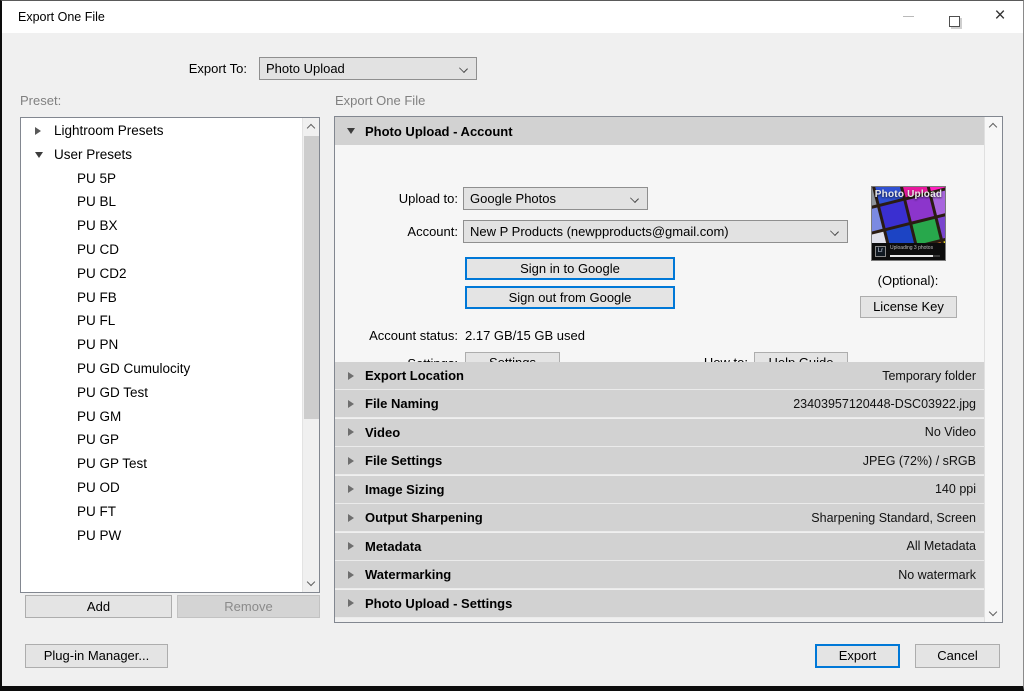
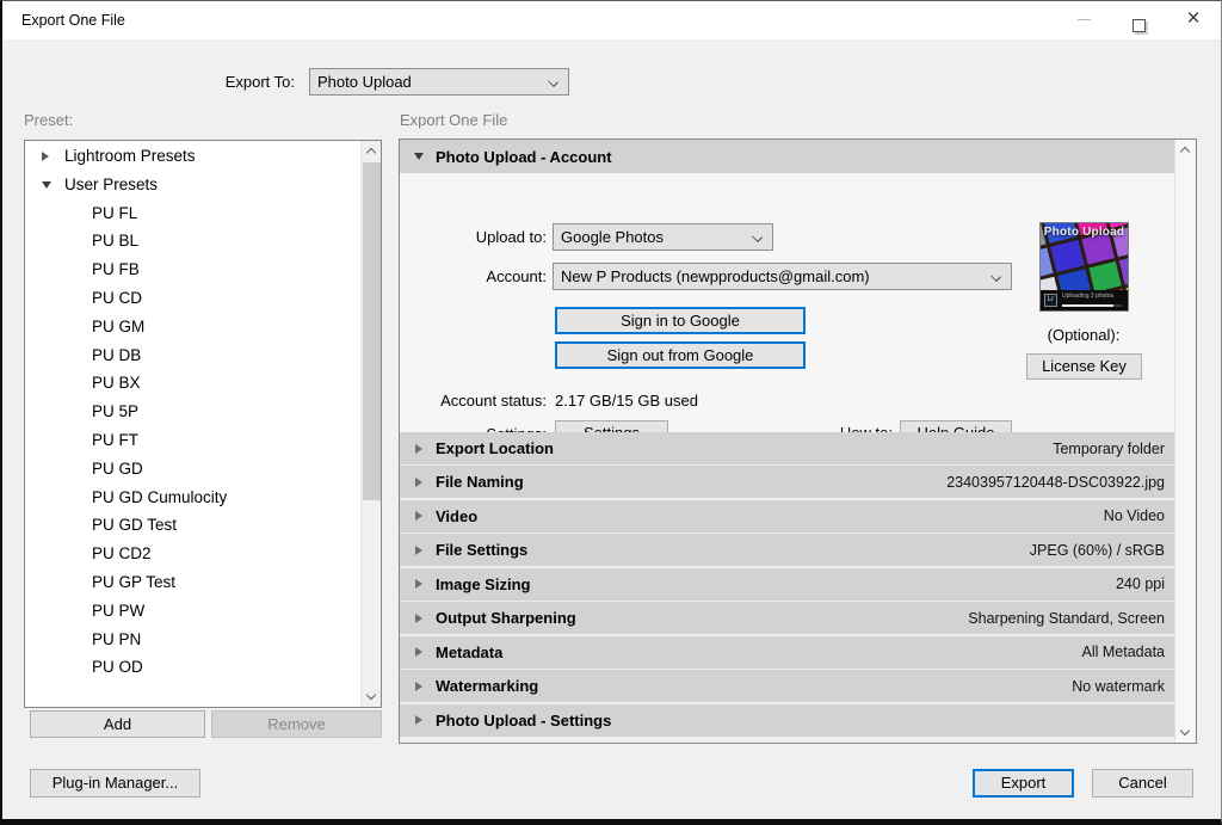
  Export One File
  ×
  Export To:
  Photo Upload
  Preset:
  Lightroom Presets
  User Presets
- PU 5P
+ PU FL
  PU BL
- PU BX
+ PU FB
  PU CD
- PU CD2
+ PU GM
+ PU DB
- PU FB
+ PU BX
- PU FL
+ PU 5P
- PU PN
+ PU FT
+ PU GD
  PU GD Cumulocity
  PU GD Test
- PU GM
+ PU CD2
- PU GP
  PU GP Test
- PU OD
+ PU PW
- PU FT
+ PU PN
- PU PW
+ PU OD
  Add
  Remove
  Export One File
  Photo Upload - Account
  Upload to:
  Google Photos
  Account:
  New P Products (newpproducts@gmail.com)
  Sign in to Google
  Sign out from Google
  Photo Upload
  (Optional):
  License Key
  Account status:
  2.17 GB/15 GB used
  Export Location
  Temporary folder
  File Naming
  23403957120448-DSC03922.jpg
  Video
  No Video
  File Settings
- JPEG (72%) / sRGB
+ JPEG (60%) / sRGB
  Image Sizing
- 140 ppi
+ 240 ppi
  Output Sharpening
  Sharpening Standard, Screen
  Metadata
  All Metadata
  Watermarking
  No watermark
  Photo Upload - Settings
  Plug-in Manager...
  Export
  Cancel
